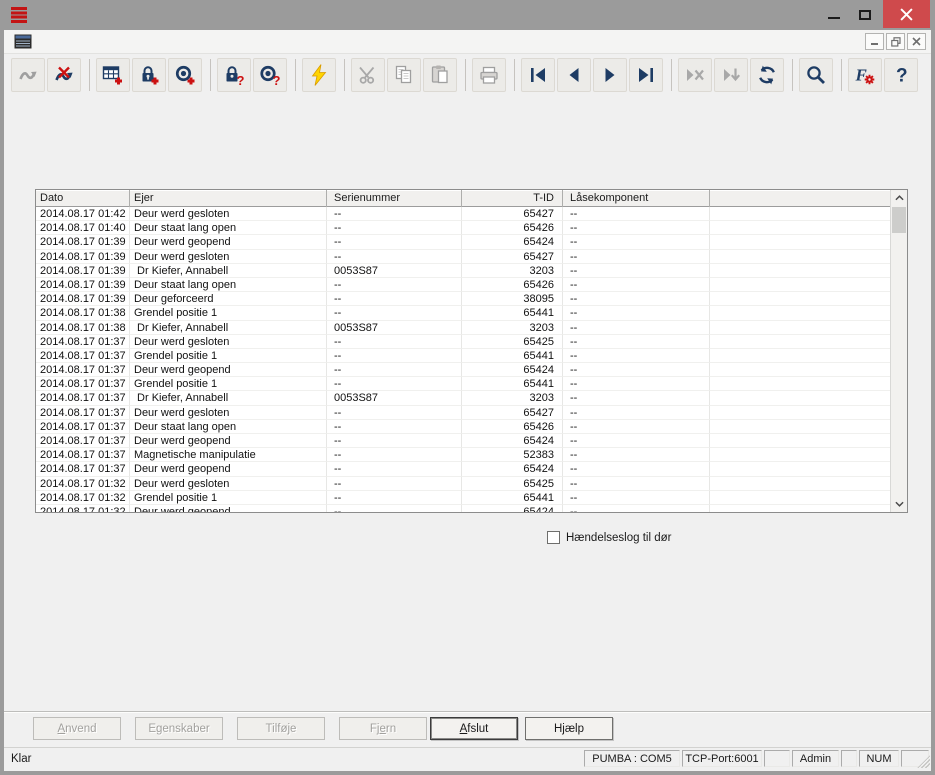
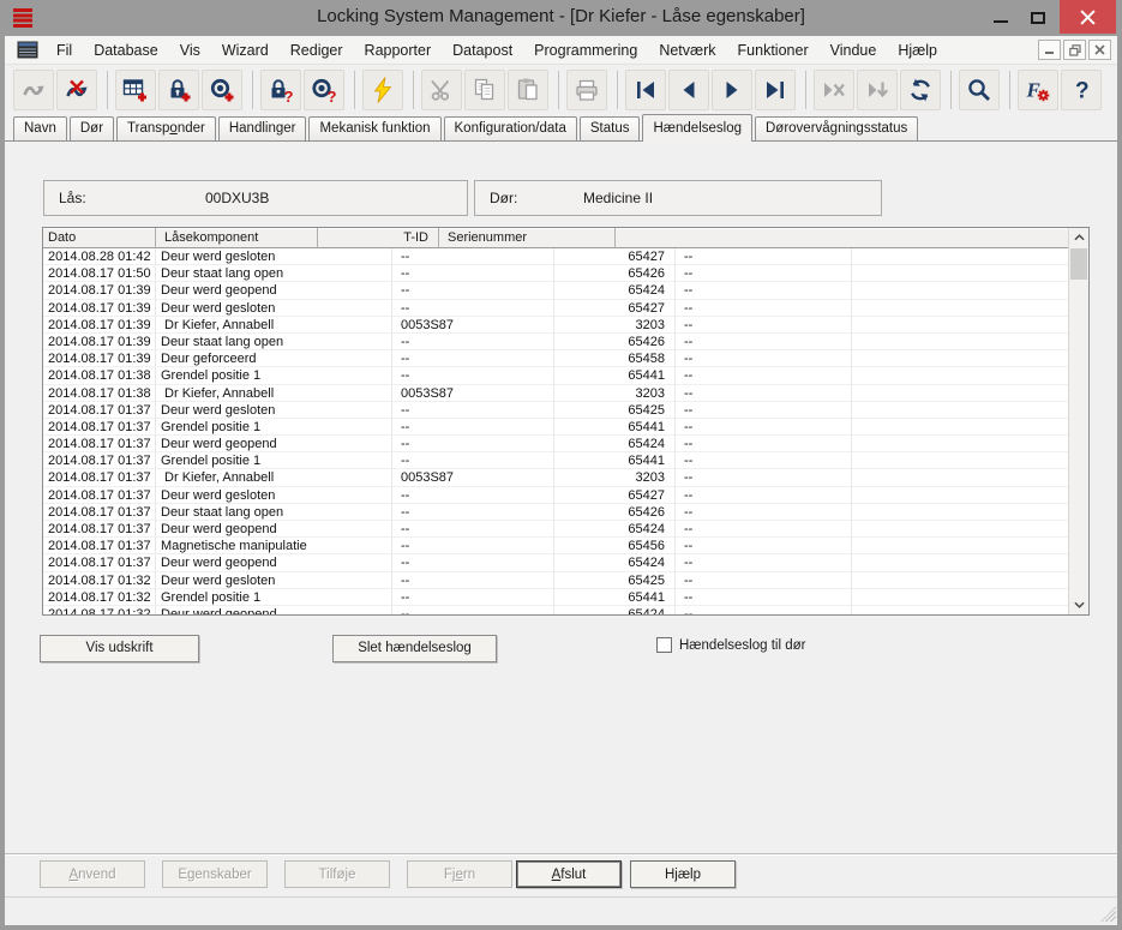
+ Locking System Management - [Dr Kiefer - Låse egenskaber]
+ Fil Database Vis Wizard Rediger Rapporter Datapost Programmering Netværk Funktioner Vindue Hjælp
  ?
  ?
  F
  ?
+ Navn
+ Dør
+ Transponder
+ Handlinger
+ Mekanisk funktion
+ Konfiguration/data
+ Status
+ Hændelseslog
+ Dørovervågningsstatus
+ Lås:
+ 00DXU3B
+ Dør:
+ Medicine II
  Dato
- Ejer
- Serienummer
+ Låsekomponent
  T-ID
- Låsekomponent
+ Serienummer
- 2014.08.17 01:42
+ 2014.08.28 01:42
  Deur werd gesloten
  --
  65427
  --
- 2014.08.17 01:40
+ 2014.08.17 01:50
  Deur staat lang open
  --
  65426
  --
  2014.08.17 01:39
  Deur werd geopend
  --
  65424
  --
  2014.08.17 01:39
  Deur werd gesloten
  --
  65427
  --
  2014.08.17 01:39
  Dr Kiefer, Annabell
  0053S87
  3203
  --
  2014.08.17 01:39
  Deur staat lang open
  --
  65426
  --
  2014.08.17 01:39
  Deur geforceerd
  --
- 38095
+ 65458
  --
  2014.08.17 01:38
  Grendel positie 1
  --
  65441
  --
  2014.08.17 01:38
  Dr Kiefer, Annabell
  0053S87
  3203
  --
  2014.08.17 01:37
  Deur werd gesloten
  --
  65425
  --
  2014.08.17 01:37
  Grendel positie 1
  --
  65441
  --
  2014.08.17 01:37
  Deur werd geopend
  --
  65424
  --
  2014.08.17 01:37
  Grendel positie 1
  --
  65441
  --
  2014.08.17 01:37
  Dr Kiefer, Annabell
  0053S87
  3203
  --
  2014.08.17 01:37
  Deur werd gesloten
  --
  65427
  --
  2014.08.17 01:37
  Deur staat lang open
  --
  65426
  --
  2014.08.17 01:37
  Deur werd geopend
  --
  65424
  --
  2014.08.17 01:37
  Magnetische manipulatie
  --
- 52383
+ 65456
  --
  2014.08.17 01:37
  Deur werd geopend
  --
  65424
  --
  2014.08.17 01:32
  Deur werd gesloten
  --
  65425
  --
  2014.08.17 01:32
  Grendel positie 1
  --
  65441
  --
  2014.08.17 01:32
  Deur werd geopend
  --
  65424
  --
+ Vis udskrift
+ Slet hændelseslog
  Hændelseslog til dør
  Anvend
  Egenskaber
  Tilføje
  Fjern
  Afslut
  Hjælp
- Klar
- PUMBA : COM5
- TCP-Port:6001
- Admin
- NUM
